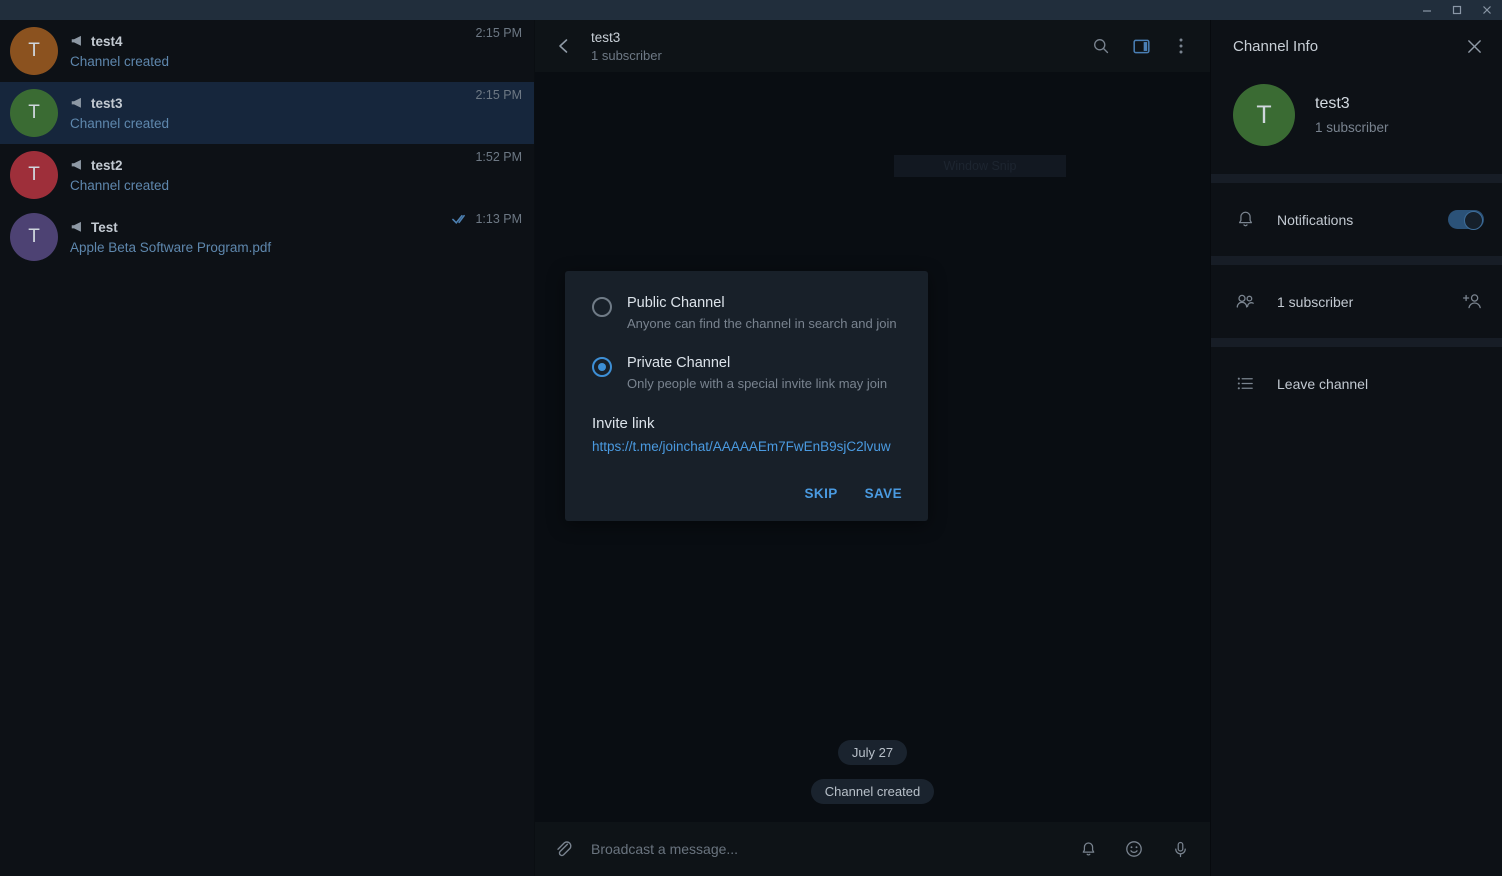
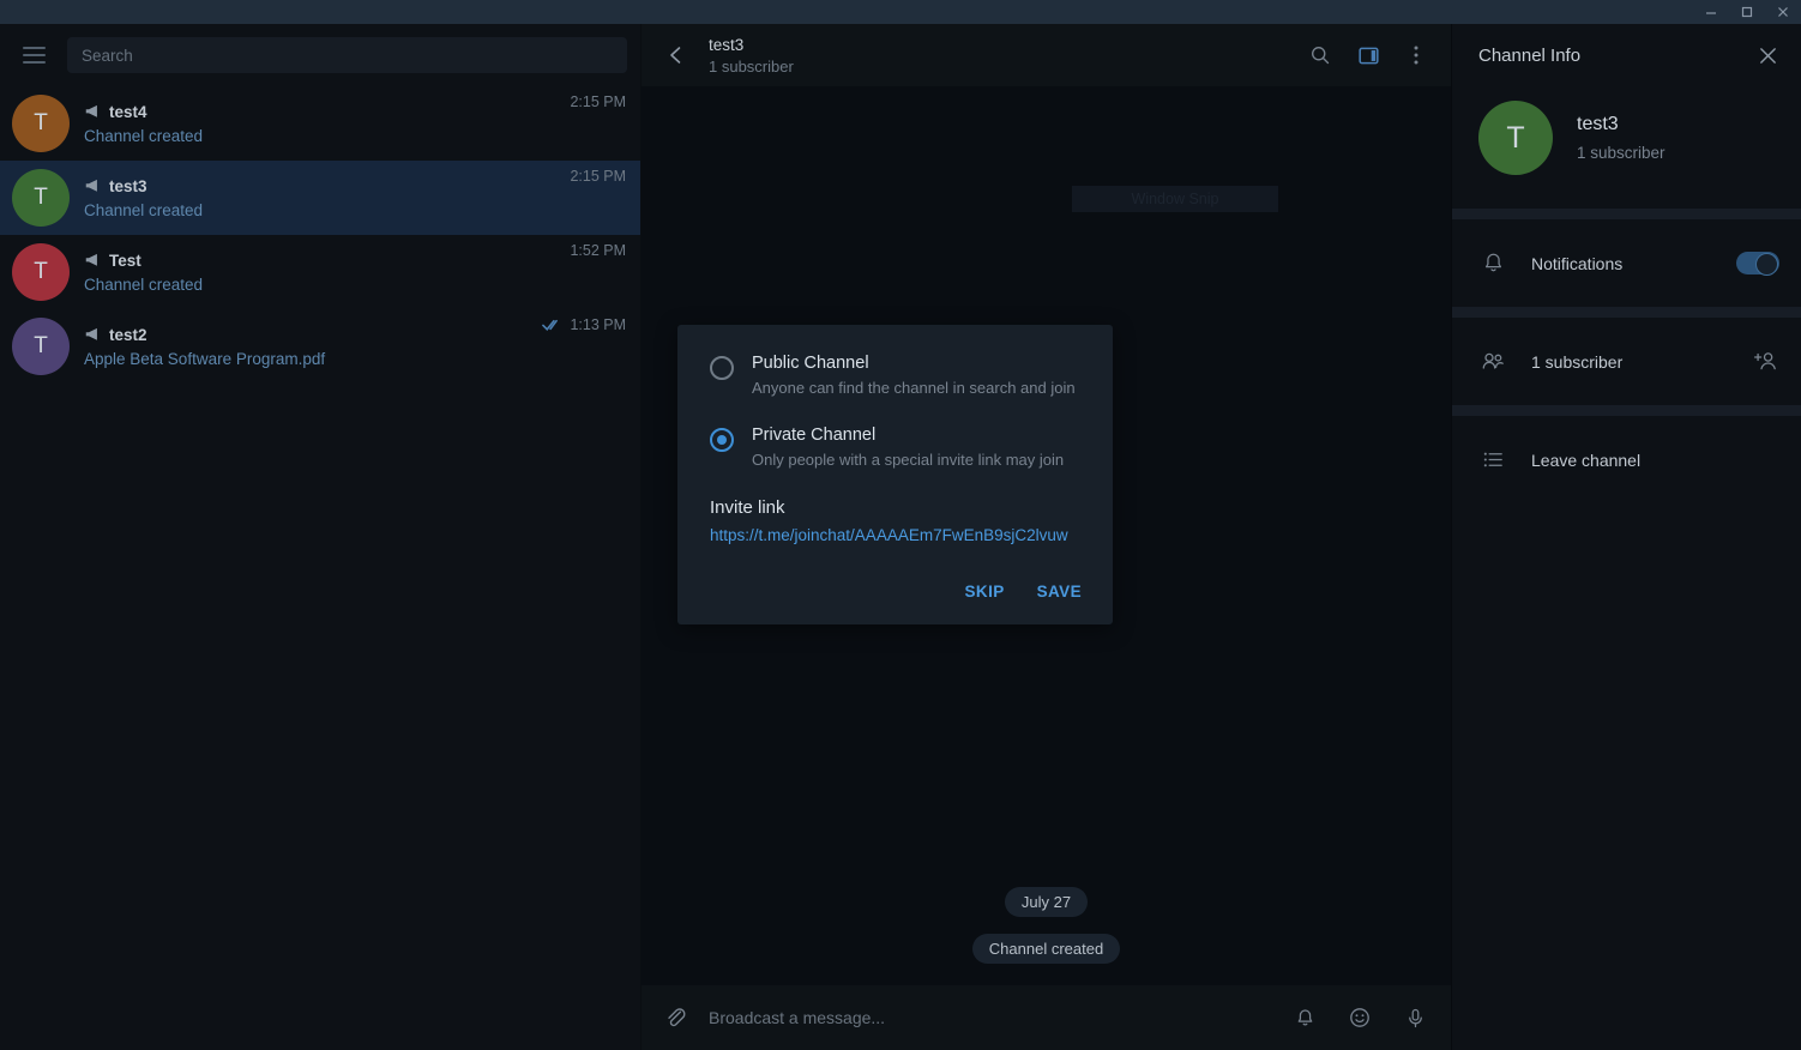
+ Search
  T
  test4
  Channel created
  2:15 PM
  T
  test3
  Channel created
  2:15 PM
  T
- test2
+ Test
  Channel created
  1:52 PM
  T
- Test
+ test2
  Apple Beta Software Program.pdf
  1:13 PM
  test3
  1 subscriber
  Public Channel
  Anyone can find the channel in search and join
  Private Channel
  Only people with a special invite link may join
  Invite link
  https://t.me/joinchat/AAAAAEm7FwEnB9sjC2lvuw
  SKIP
  SAVE
  July 27
  Channel created
  Broadcast a message...
  Channel Info
  T
  test3
  1 subscriber
  Notifications
  1 subscriber
  Leave channel
